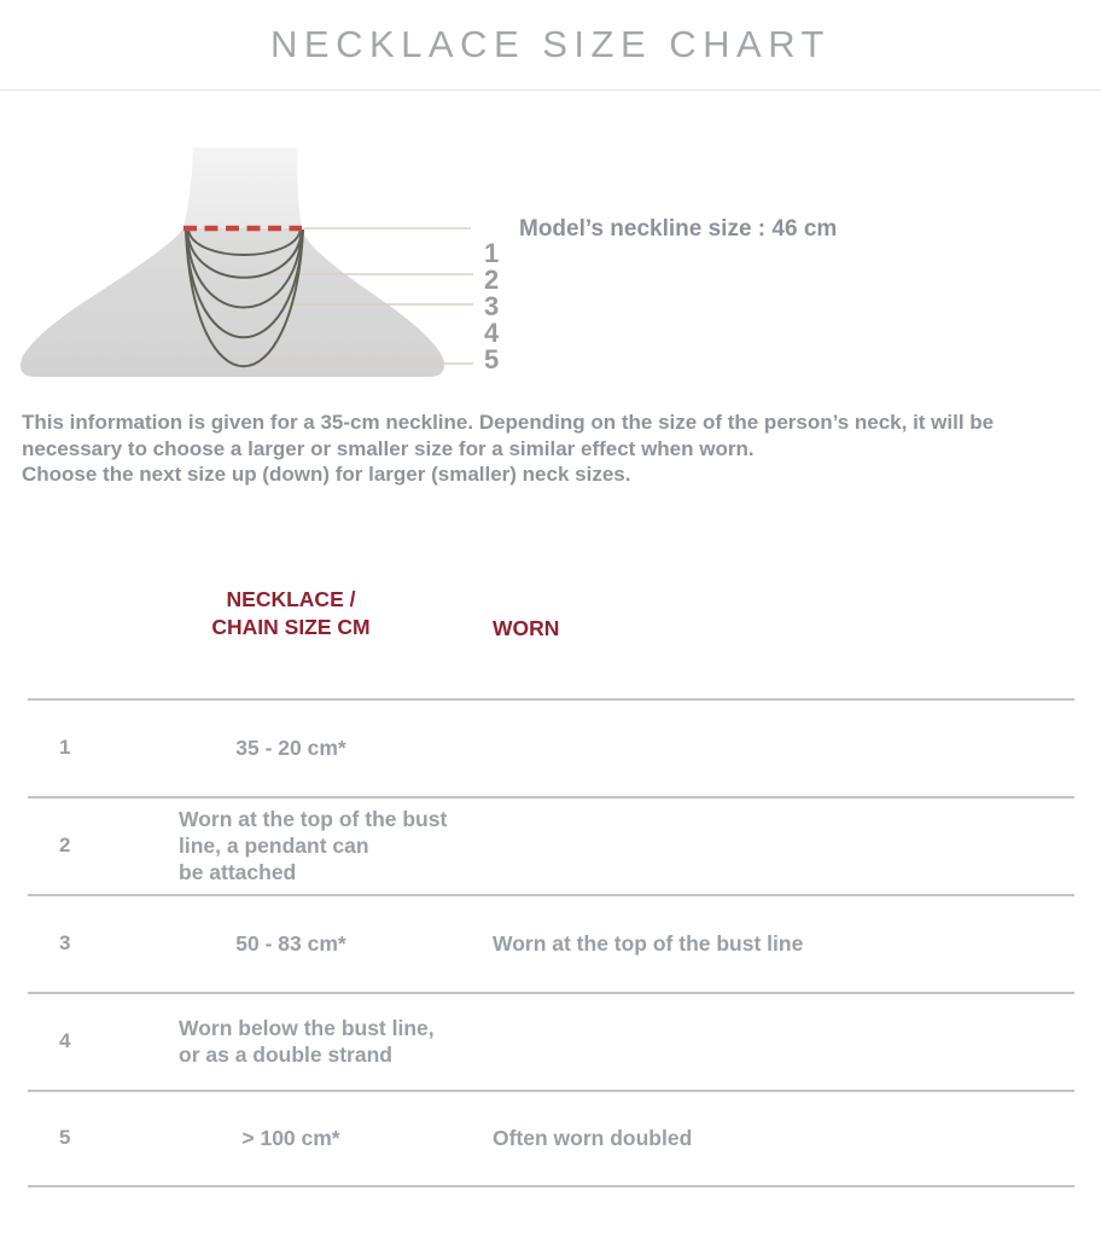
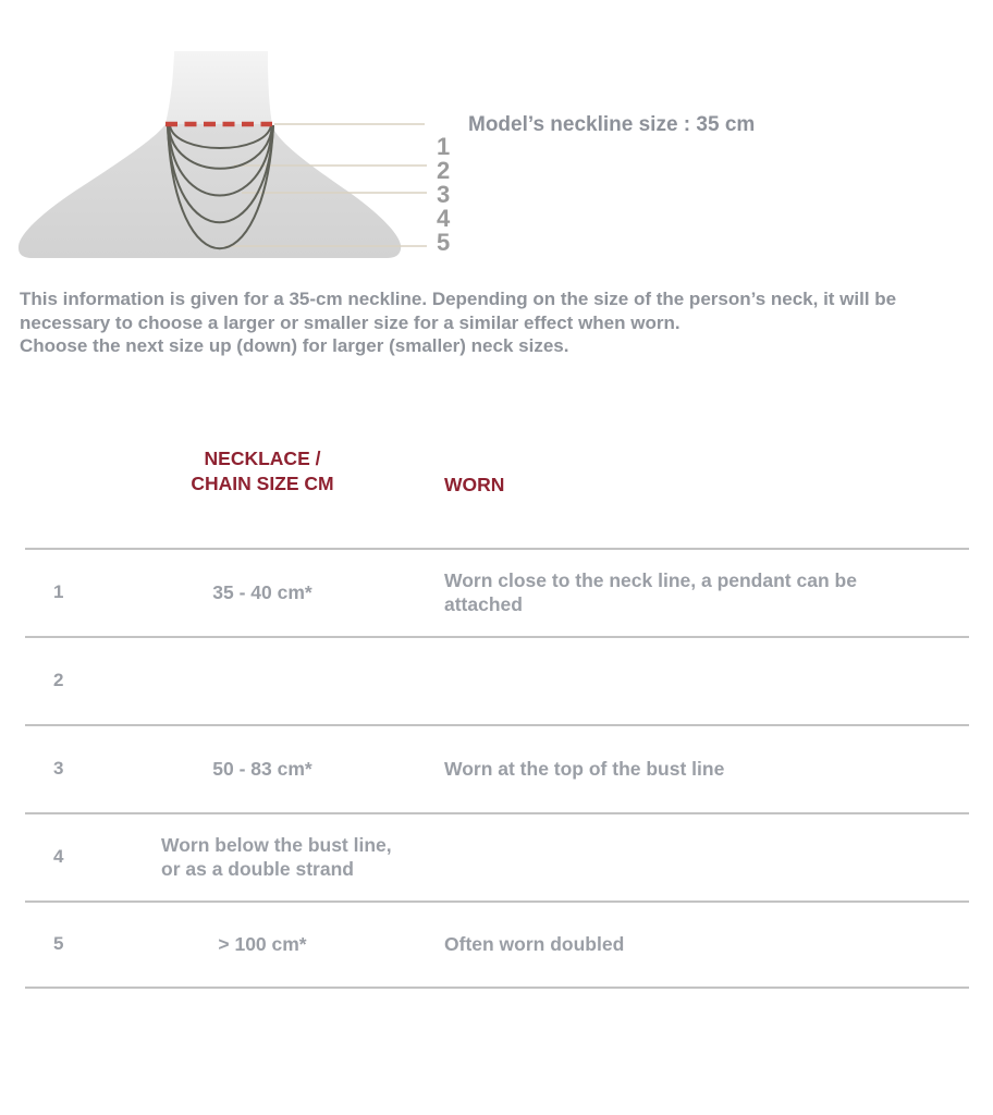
- NECKLACE SIZE CHART
  1
  2
  3
  4
  5
- Model’s neckline size : 46 cm
+ Model’s neckline size : 35 cm
  This information is given for a 35-cm neckline. Depending on the size of the person’s neck, it will be
  necessary to choose a larger or smaller size for a similar effect when worn.
  Choose the next size up (down) for larger (smaller) neck sizes.
  NECKLACE /
  CHAIN SIZE CM
  WORN
  1
- 35 - 20 cm*
+ 35 - 40 cm*
+ Worn close to the neck line, a pendant can be
+ attached
  2
- Worn at the top of the bust line, a pendant can
- be attached
  3
  50 - 83 cm*
  Worn at the top of the bust line
  4
  Worn below the bust line, or as a double strand
  5
  > 100 cm*
  Often worn doubled
